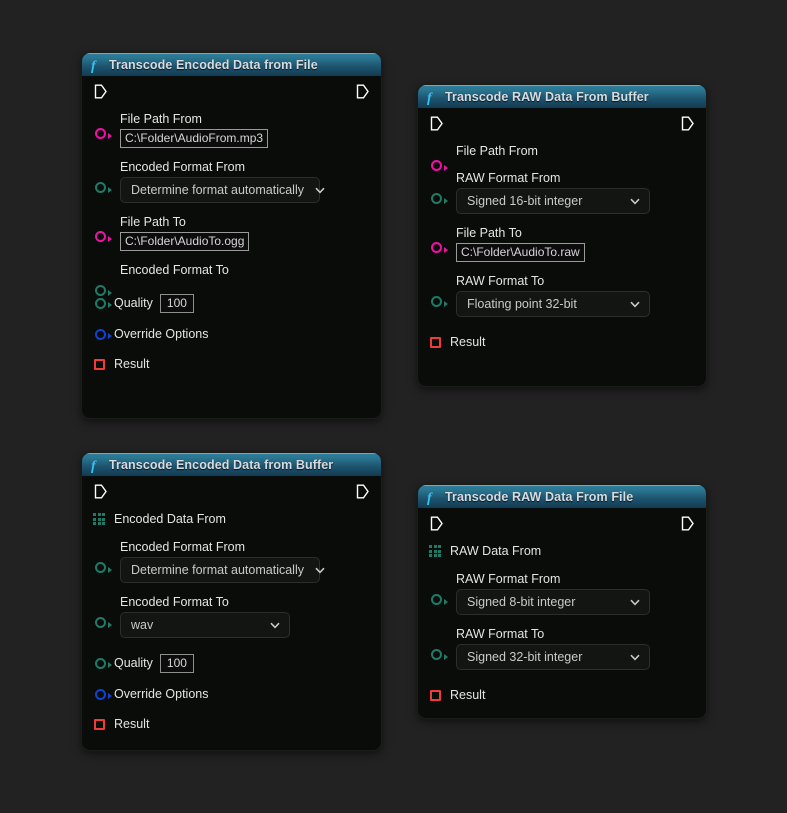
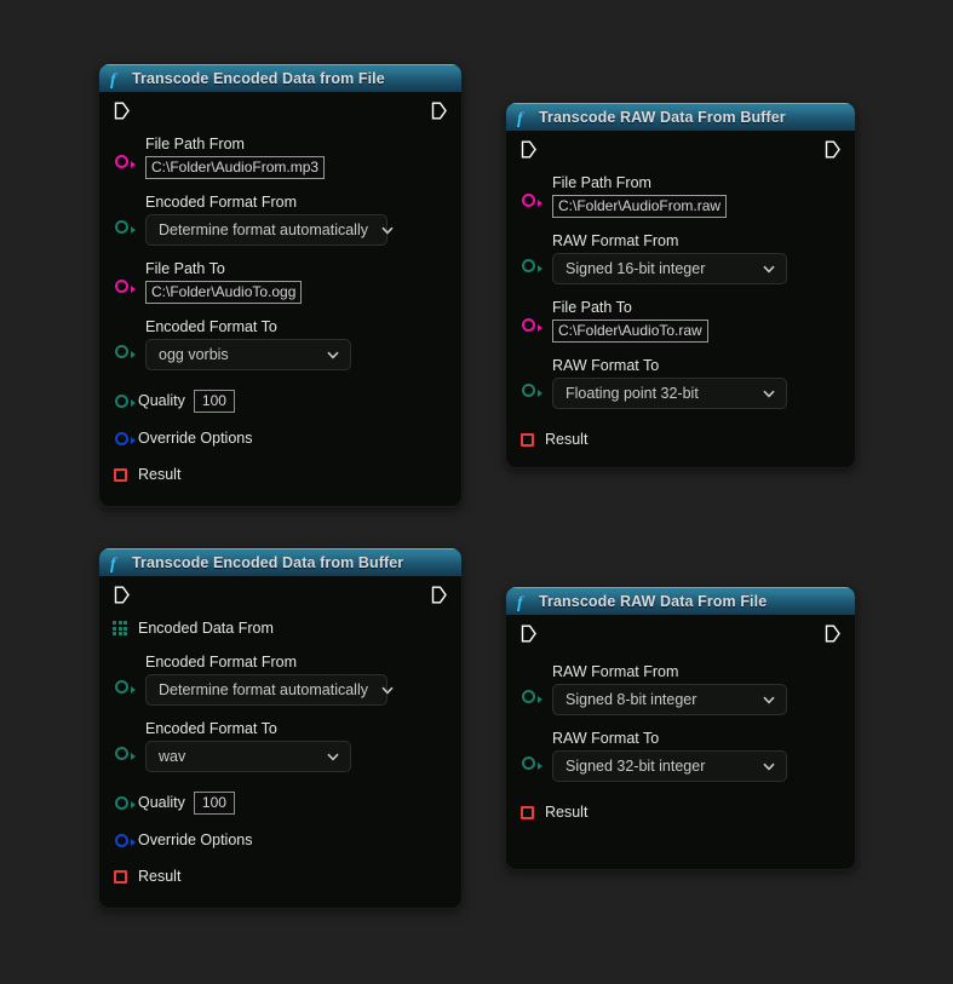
  f
  Transcode Encoded Data from File
  File Path From
  C:\Folder\AudioFrom.mp3
  Encoded Format From
  Determine format automatically
  File Path To
  C:\Folder\AudioTo.ogg
  Encoded Format To
+ ogg vorbis
  Quality
  100
  Override Options
  Result
  f
  Transcode RAW Data From Buffer
  File Path From
+ C:\Folder\AudioFrom.raw
  RAW Format From
  Signed 16-bit integer
  File Path To
  C:\Folder\AudioTo.raw
  RAW Format To
  Floating point 32-bit
  Result
  f
  Transcode Encoded Data from Buffer
  Encoded Data From
  Encoded Format From
  Determine format automatically
  Encoded Format To
  wav
  Quality
  100
  Override Options
  Result
  f
  Transcode RAW Data From File
- RAW Data From
  RAW Format From
  Signed 8-bit integer
  RAW Format To
  Signed 32-bit integer
  Result
